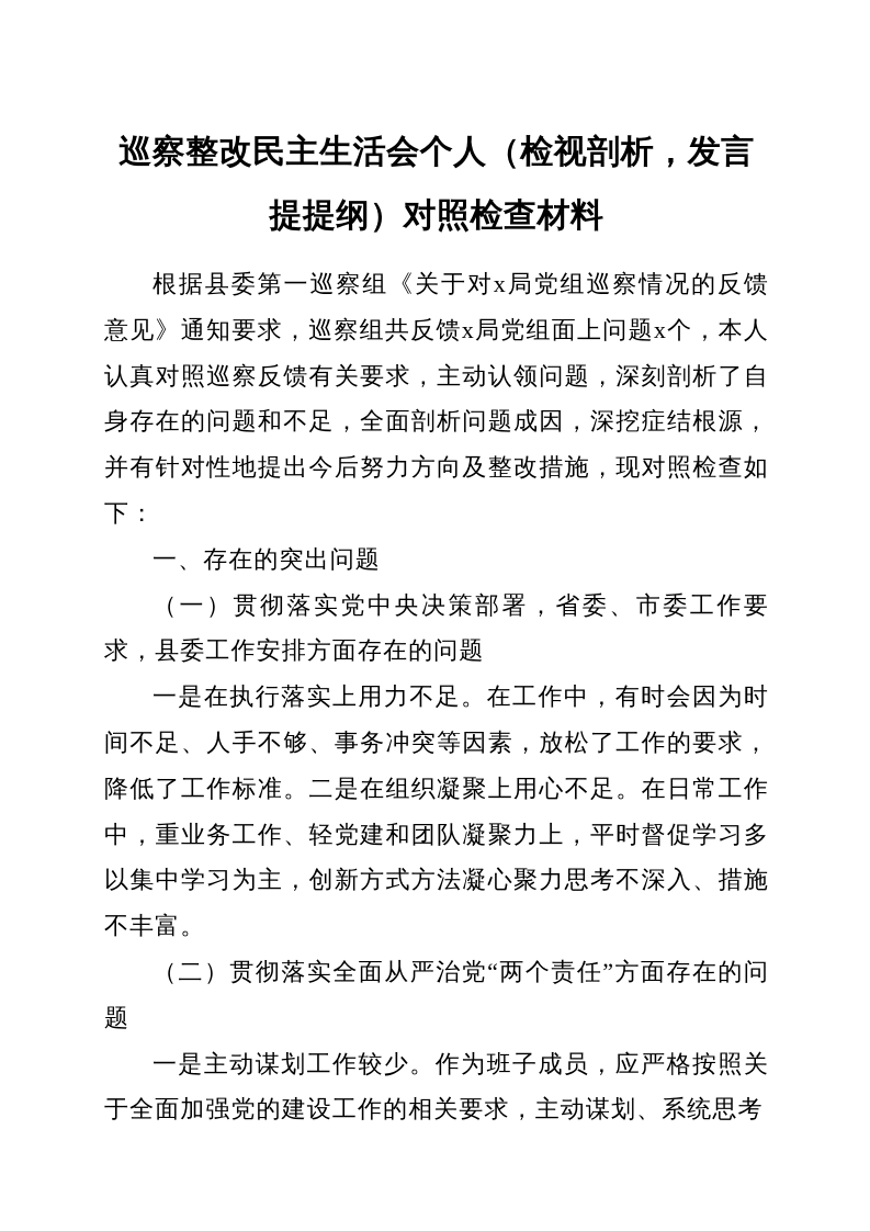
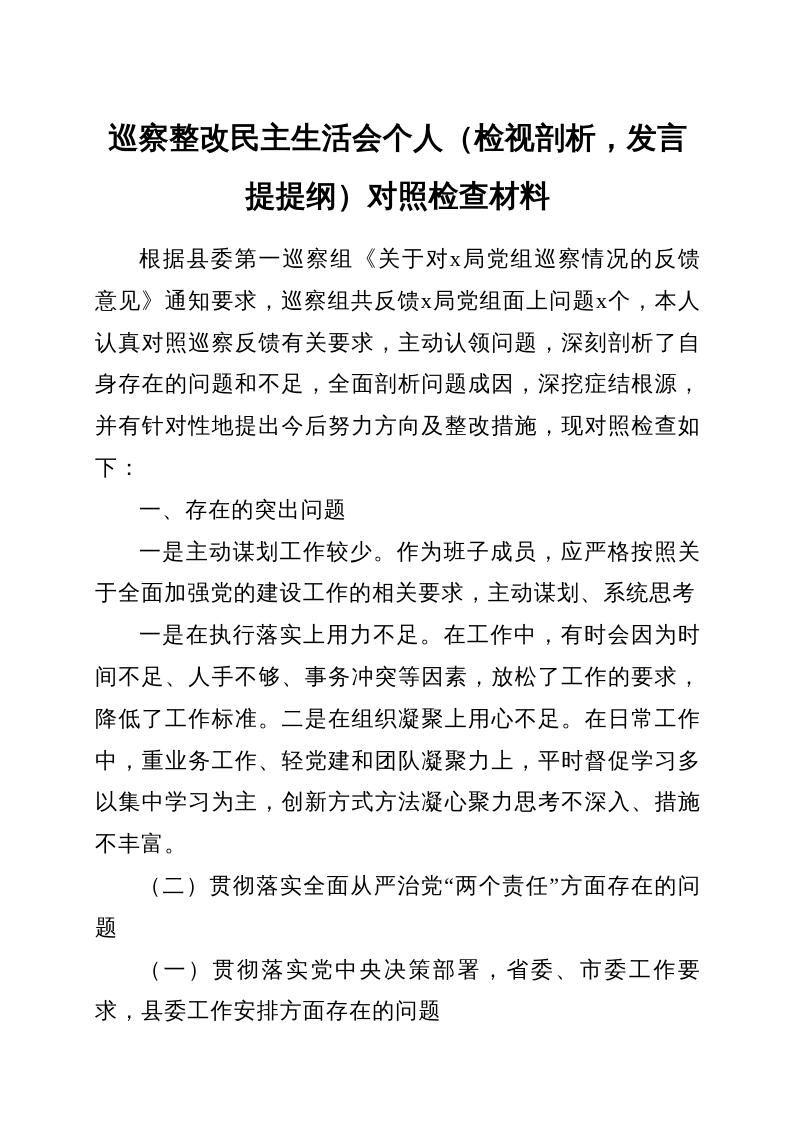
  巡察整改民主生活会个人（检视剖析，发言
  提提纲）对照检查材料
  根据县委第一巡察组《关于对x局党组巡察情况的反馈意见》通知要求，巡察组共反馈x局党组面上问题x个，本人认真对照巡察反馈有关要求，主动认领问题，深刻剖析了自身存在的问题和不足，全面剖析问题成因，深挖症结根源，并有针对性地提出今后努力方向及整改措施，现对照检查如下：
  一、存在的突出问题
- （一）贯彻落实党中央决策部署，省委、市委工作要求，县委工作安排方面存在的问题
+ 一是主动谋划工作较少。作为班子成员，应严格按照关于全面加强党的建设工作的相关要求，主动谋划、系统思考
  一是在执行落实上用力不足。在工作中，有时会因为时间不足、人手不够、事务冲突等因素，放松了工作的要求，降低了工作标准。二是在组织凝聚上用心不足。在日常工作中，重业务工作、轻党建和团队凝聚力上，平时督促学习多以集中学习为主，创新方式方法凝心聚力思考不深入、措施不丰富。
  （二）贯彻落实全面从严治党“两个责任”方面存在的问题
- 一是主动谋划工作较少。作为班子成员，应严格按照关于全面加强党的建设工作的相关要求，主动谋划、系统思考
+ （一）贯彻落实党中央决策部署，省委、市委工作要求，县委工作安排方面存在的问题
